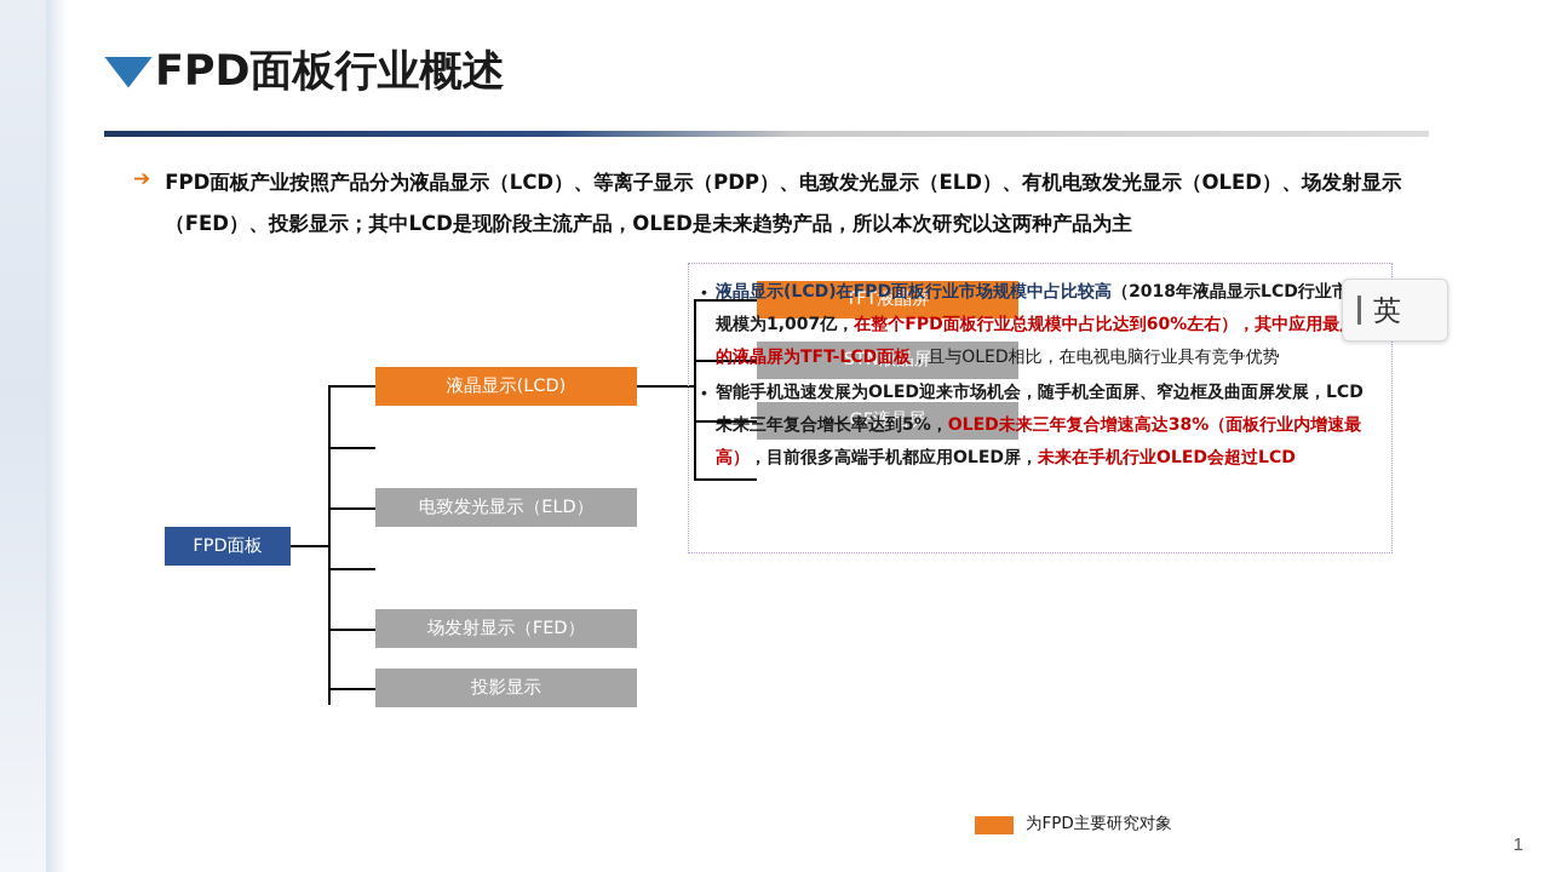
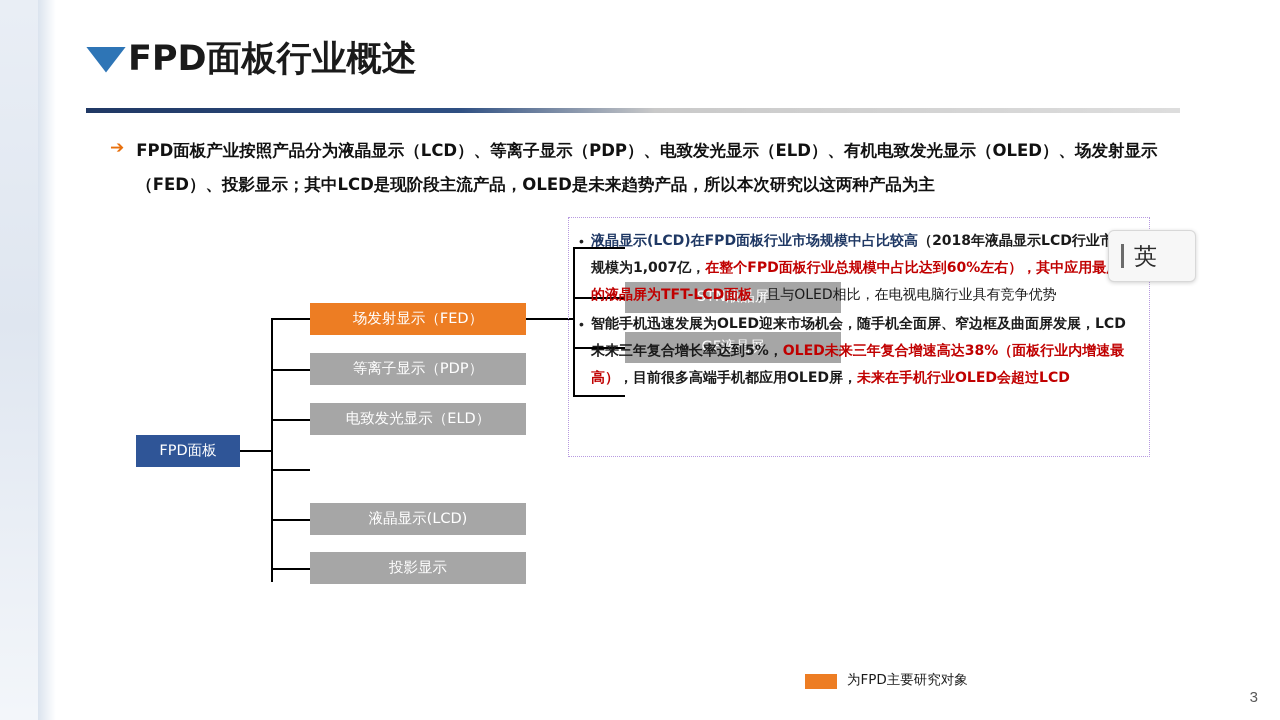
  FPD面板行业概述
  ➔
  FPD面板产业按照产品分为液晶显示（LCD）、等离子显示（PDP）、电致发光显示（ELD）、有机电致发光显示（OLED）、场发射显示（FED）、投影显示；其中LCD是现阶段主流产品，OLED是未来趋势产品，所以本次研究以这两种产品为主
  FPD面板
- 液晶显示(LCD)
+ 场发射显示（FED）
+ 等离子显示（PDP）
  电致发光显示（ELD）
- 场发射显示（FED）
+ 液晶显示(LCD)
  投影显示
- TFT液晶屏
  STN液晶屏
  GF液晶屏
  •
  液晶显示(LCD)在FPD面板行业市场规模中占比较高（2018年液晶显示LCD行业市规模为1,007亿，在整个FPD面板行业总规模中占比达到60%左右），其中应用最的液晶屏为TFT-LCD面板，且与OLED相比，在电视电脑行业具有竞争优势
  •
  智能手机迅速发展为OLED迎来市场机会，随手机全面屏、窄边框及曲面屏发展，LCD未来三年复合增长率达到5%，OLED未来三年复合增速高达38%（面板行业内增速最高），目前很多高端手机都应用OLED屏，未来在手机行业OLED会超过LCD
  为FPD主要研究对象
- 1
+ 3
  英
